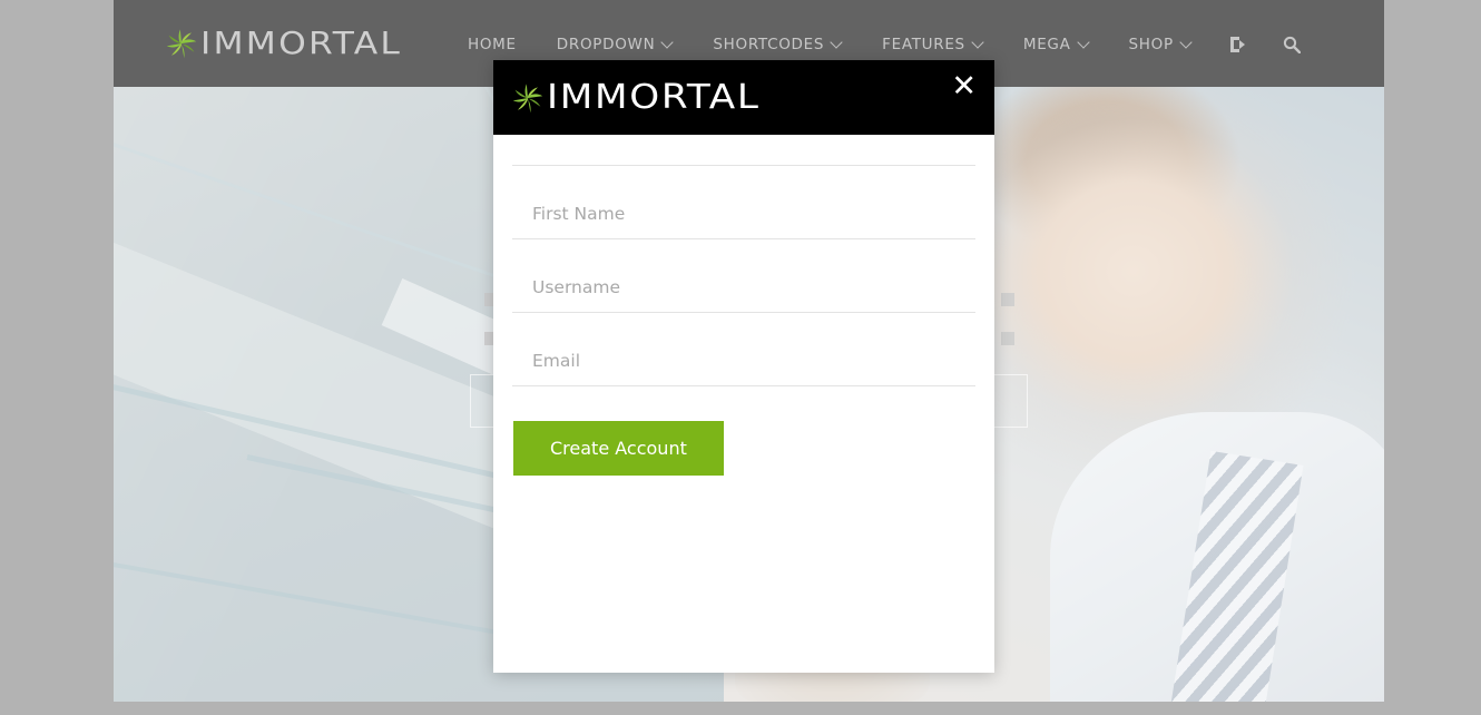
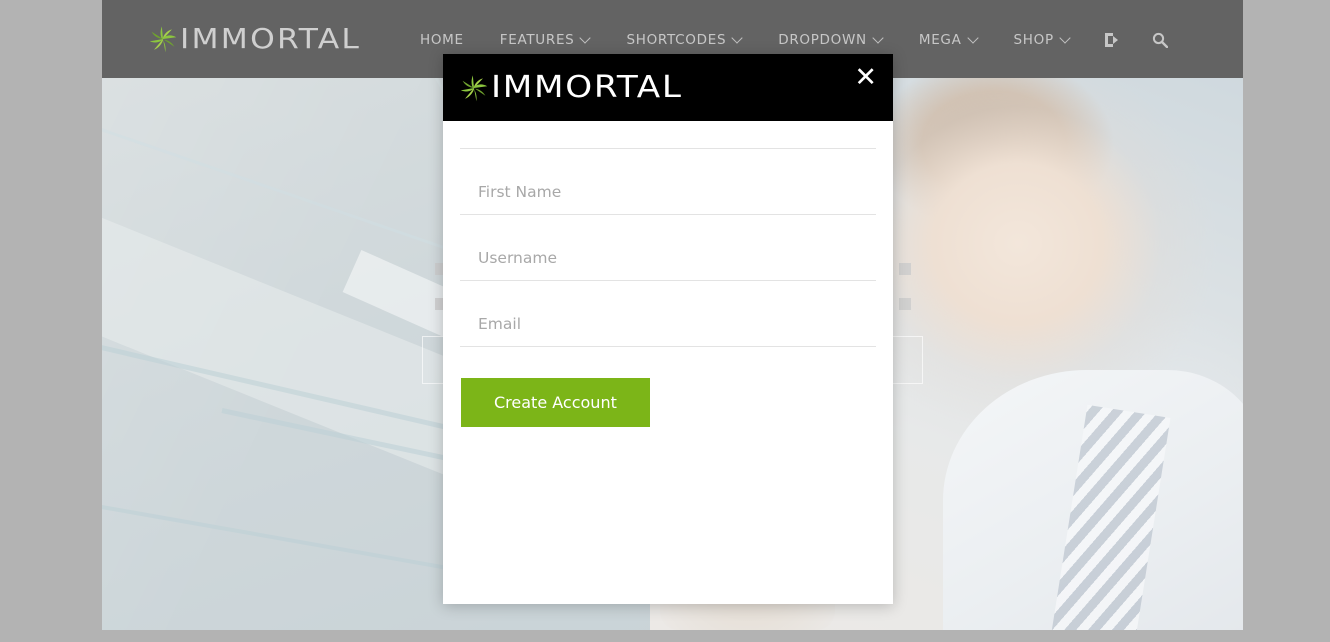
  IMMORTAL
  HOME
- DROPDOWN
+ FEATURES
  SHORTCODES
- FEATURES
+ DROPDOWN
  MEGA
  SHOP
  IMMORTAL
  ✕
  First Name
  Username
  Email
  Create Account
